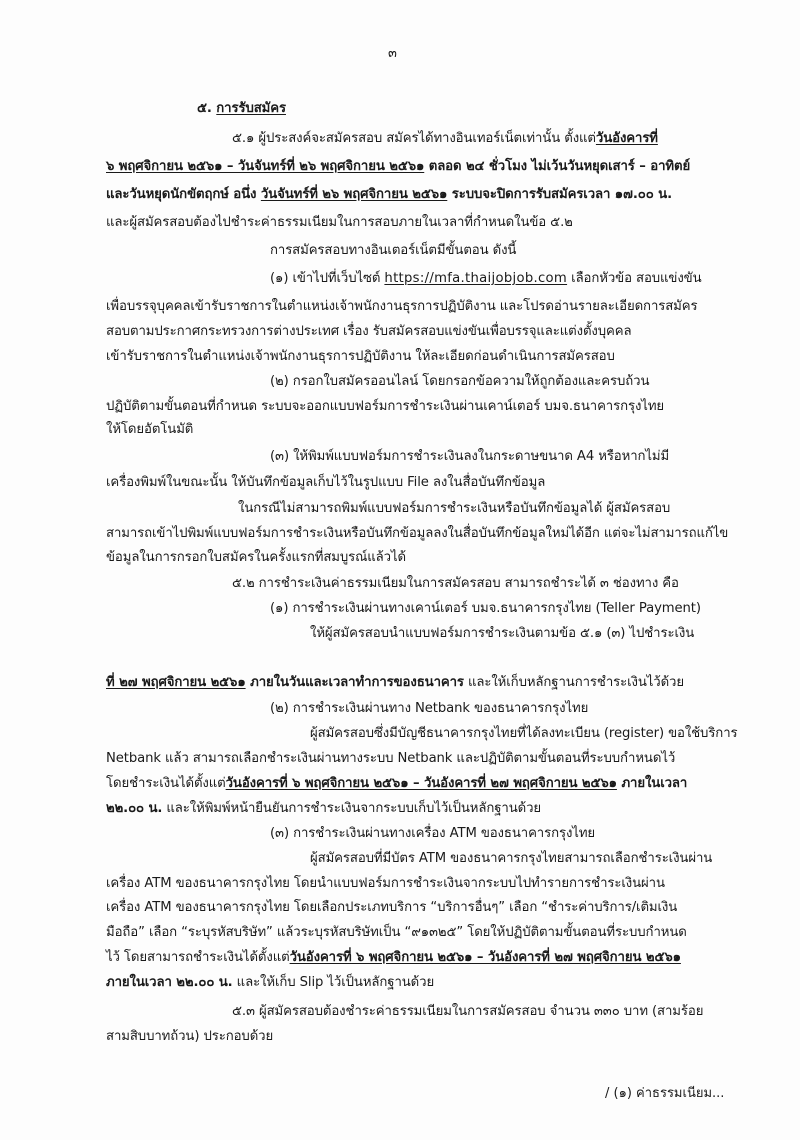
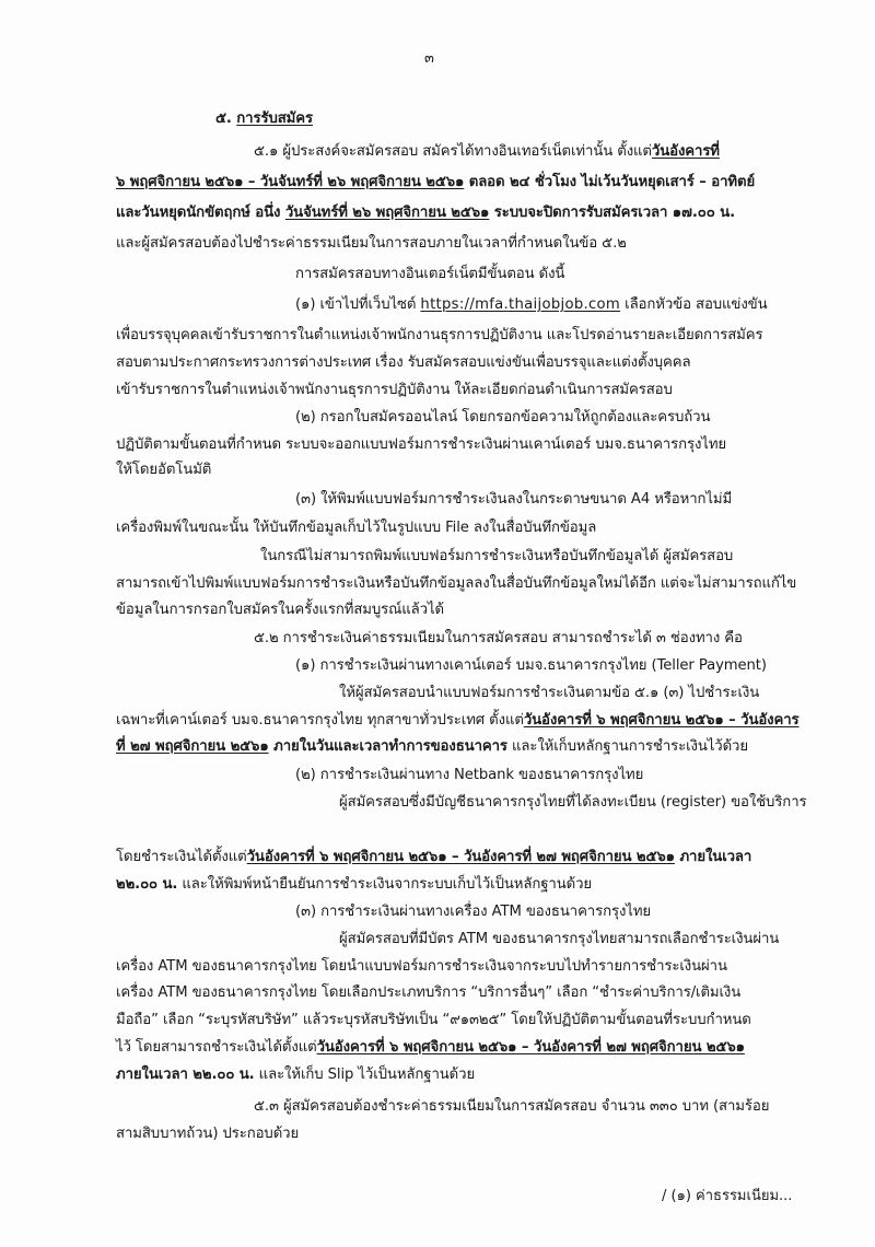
  ๓
  ๕. การรับสมัคร
  ๕.๑ ผู้ประสงค์จะสมัครสอบ สมัครได้ทางอินเทอร์เน็ตเท่านั้น ตั้งแต่วันอังคารที่
  ๖ พฤศจิกายน ๒๕๖๑ – วันจันทร์ที่ ๒๖ พฤศจิกายน ๒๕๖๑ ตลอด ๒๔ ชั่วโมง ไม่เว้นวันหยุดเสาร์ – อาทิตย์
  และวันหยุดนักขัตฤกษ์ อนึ่ง วันจันทร์ที่ ๒๖ พฤศจิกายน ๒๕๖๑ ระบบจะปิดการรับสมัครเวลา ๑๗.๐๐ น.
  และผู้สมัครสอบต้องไปชำระค่าธรรมเนียมในการสอบภายในเวลาที่กำหนดในข้อ ๕.๒
  การสมัครสอบทางอินเตอร์เน็ตมีขั้นตอน ดังนี้
  (๑) เข้าไปที่เว็บไซต์ https://mfa.thaijobjob.com เลือกหัวข้อ สอบแข่งขัน
  เพื่อบรรจุบุคคลเข้ารับราชการในตำแหน่งเจ้าพนักงานธุรการปฏิบัติงาน และโปรดอ่านรายละเอียดการสมัคร
  สอบตามประกาศกระทรวงการต่างประเทศ เรื่อง รับสมัครสอบแข่งขันเพื่อบรรจุและแต่งตั้งบุคคล
  เข้ารับราชการในตำแหน่งเจ้าพนักงานธุรการปฏิบัติงาน ให้ละเอียดก่อนดำเนินการสมัครสอบ
  (๒) กรอกใบสมัครออนไลน์ โดยกรอกข้อความให้ถูกต้องและครบถ้วน
  ปฏิบัติตามขั้นตอนที่กำหนด ระบบจะออกแบบฟอร์มการชำระเงินผ่านเคาน์เตอร์ บมจ.ธนาคารกรุงไทย
  ให้โดยอัตโนมัติ
  (๓) ให้พิมพ์แบบฟอร์มการชำระเงินลงในกระดาษขนาด A4 หรือหากไม่มี
  เครื่องพิมพ์ในขณะนั้น ให้บันทึกข้อมูลเก็บไว้ในรูปแบบ File ลงในสื่อบันทึกข้อมูล
  ในกรณีไม่สามารถพิมพ์แบบฟอร์มการชำระเงินหรือบันทึกข้อมูลได้ ผู้สมัครสอบ
  สามารถเข้าไปพิมพ์แบบฟอร์มการชำระเงินหรือบันทึกข้อมูลลงในสื่อบันทึกข้อมูลใหม่ได้อีก แต่จะไม่สามารถแก้ไข
  ข้อมูลในการกรอกใบสมัครในครั้งแรกที่สมบูรณ์แล้วได้
  ๕.๒ การชำระเงินค่าธรรมเนียมในการสมัครสอบ สามารถชำระได้ ๓ ช่องทาง คือ
  (๑) การชำระเงินผ่านทางเคาน์เตอร์ บมจ.ธนาคารกรุงไทย (Teller Payment)
  ให้ผู้สมัครสอบนำแบบฟอร์มการชำระเงินตามข้อ ๕.๑ (๓) ไปชำระเงิน
+ เฉพาะที่เคาน์เตอร์ บมจ.ธนาคารกรุงไทย ทุกสาขาทั่วประเทศ ตั้งแต่วันอังคารที่ ๖ พฤศจิกายน ๒๕๖๑ – วันอังคาร
  ที่ ๒๗ พฤศจิกายน ๒๕๖๑ ภายในวันและเวลาทำการของธนาคาร และให้เก็บหลักฐานการชำระเงินไว้ด้วย
  (๒) การชำระเงินผ่านทาง Netbank ของธนาคารกรุงไทย
  ผู้สมัครสอบซึ่งมีบัญชีธนาคารกรุงไทยที่ได้ลงทะเบียน (register) ขอใช้บริการ
- Netbank แล้ว สามารถเลือกชำระเงินผ่านทางระบบ Netbank และปฏิบัติตามขั้นตอนที่ระบบกำหนดไว้
  โดยชำระเงินได้ตั้งแต่วันอังคารที่ ๖ พฤศจิกายน ๒๕๖๑ – วันอังคารที่ ๒๗ พฤศจิกายน ๒๕๖๑ ภายในเวลา
  ๒๒.๐๐ น. และให้พิมพ์หน้ายืนยันการชำระเงินจากระบบเก็บไว้เป็นหลักฐานด้วย
  (๓) การชำระเงินผ่านทางเครื่อง ATM ของธนาคารกรุงไทย
  ผู้สมัครสอบที่มีบัตร ATM ของธนาคารกรุงไทยสามารถเลือกชำระเงินผ่าน
  เครื่อง ATM ของธนาคารกรุงไทย โดยนำแบบฟอร์มการชำระเงินจากระบบไปทำรายการชำระเงินผ่าน
  เครื่อง ATM ของธนาคารกรุงไทย โดยเลือกประเภทบริการ “บริการอื่นๆ” เลือก “ชำระค่าบริการ/เติมเงิน
  มือถือ” เลือก “ระบุรหัสบริษัท” แล้วระบุรหัสบริษัทเป็น “๙๑๓๒๕” โดยให้ปฏิบัติตามขั้นตอนที่ระบบกำหนด
  ไว้ โดยสามารถชำระเงินได้ตั้งแต่วันอังคารที่ ๖ พฤศจิกายน ๒๕๖๑ – วันอังคารที่ ๒๗ พฤศจิกายน ๒๕๖๑
  ภายในเวลา ๒๒.๐๐ น. และให้เก็บ Slip ไว้เป็นหลักฐานด้วย
  ๕.๓ ผู้สมัครสอบต้องชำระค่าธรรมเนียมในการสมัครสอบ จำนวน ๓๓๐ บาท (สามร้อย
  สามสิบบาทถ้วน) ประกอบด้วย
  / (๑) ค่าธรรมเนียม...
